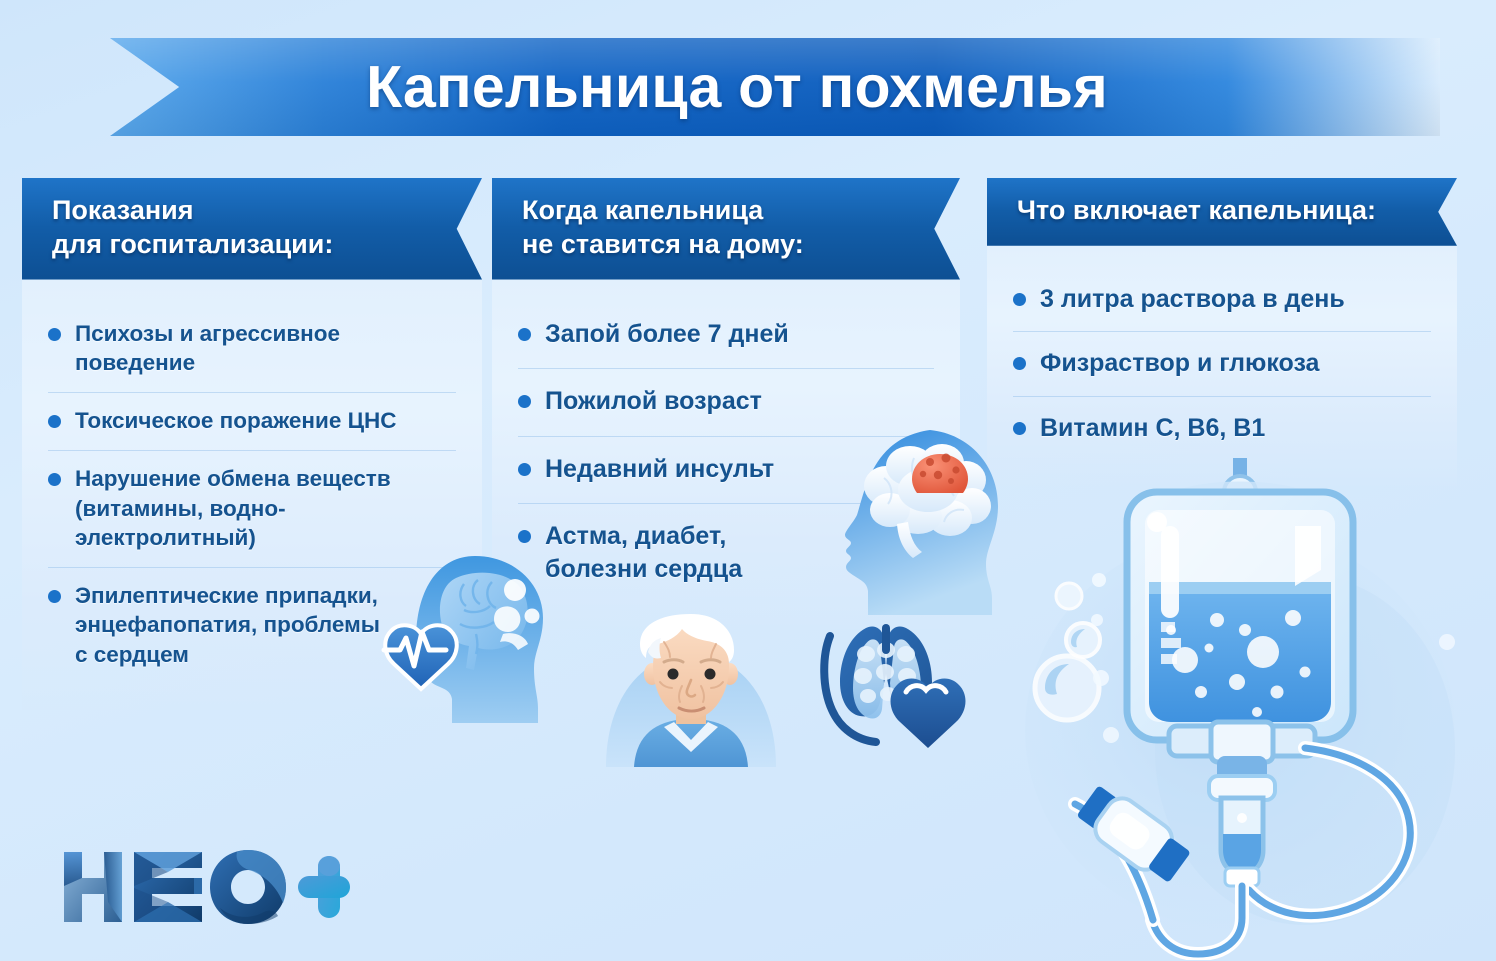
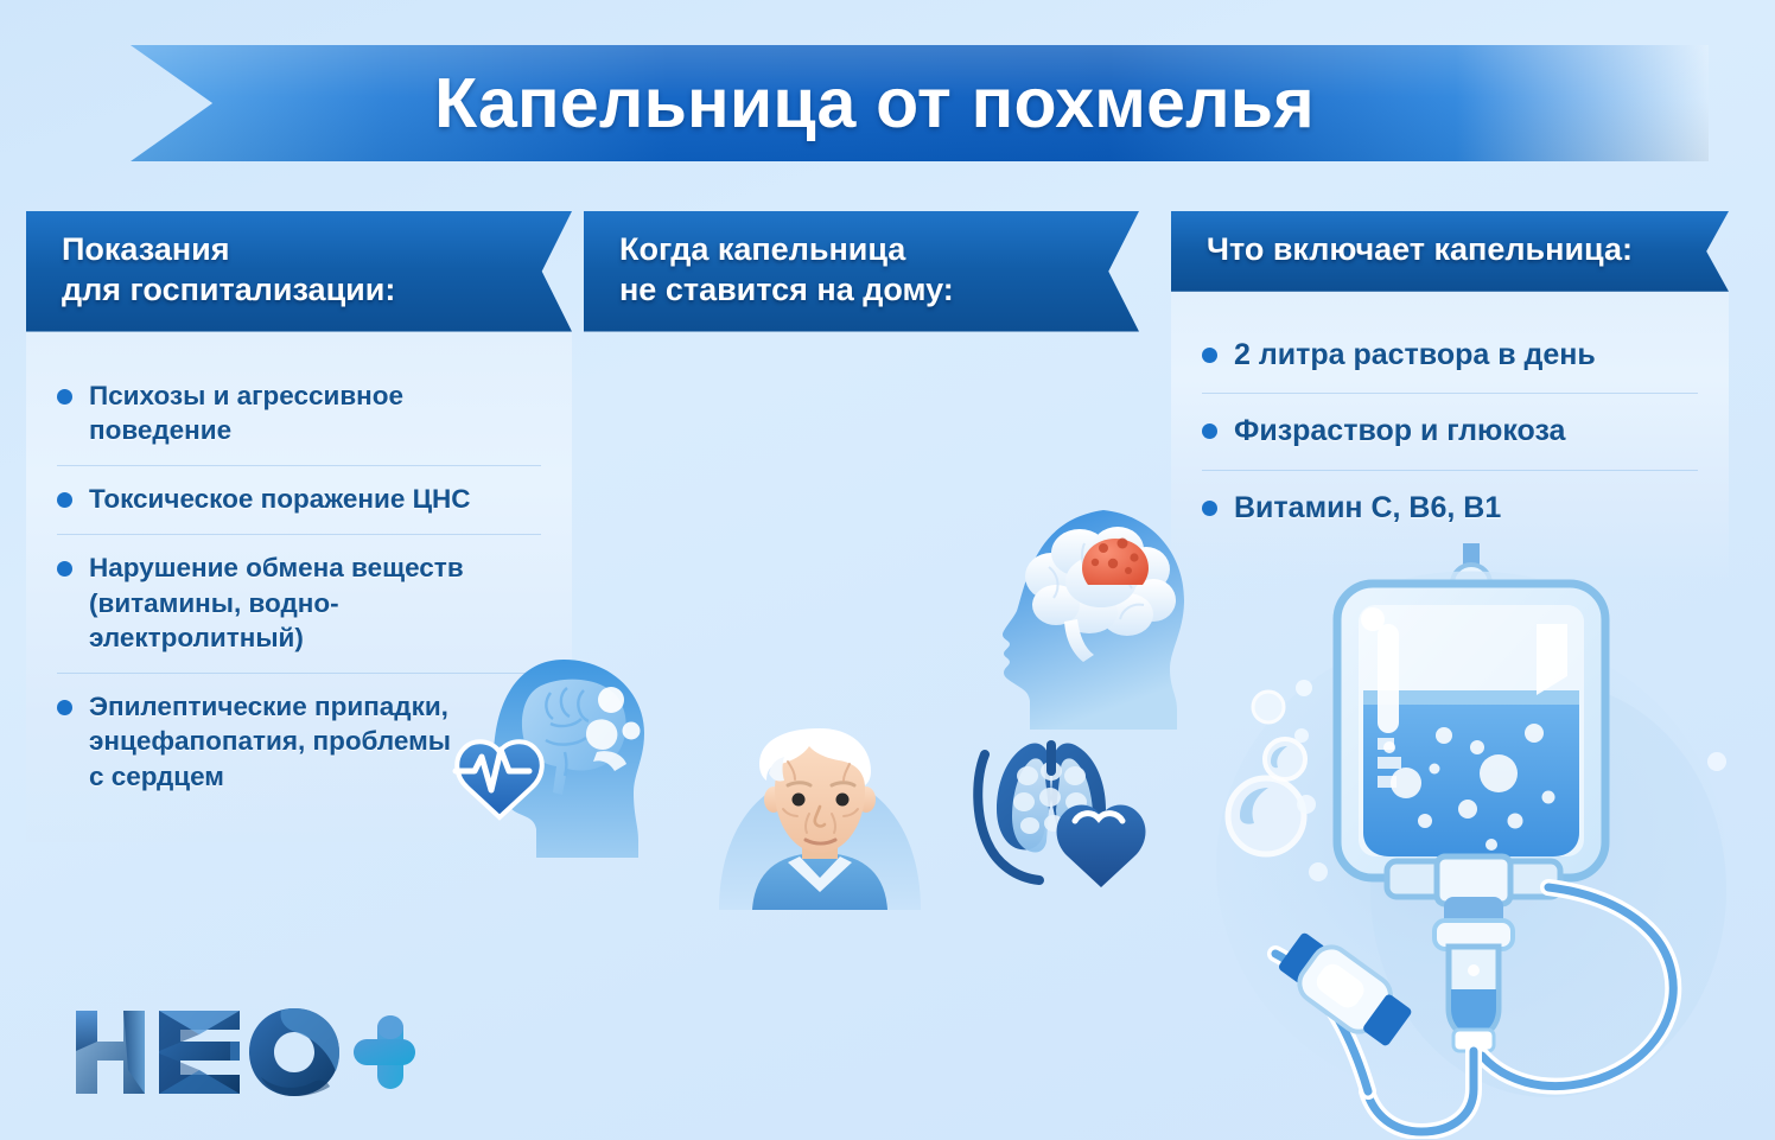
  Капельница от похмелья
  Показания
  для госпитализации:
  Психозы и агрессивное
  поведение
  Токсическое поражение ЦНС
  Нарушение обмена веществ
  (витамины, водно-электролитный)
  Эпилептические припадки,
  энцефапопатия, проблемы
  с сердцем
  Когда капельница
  не ставится на дому:
- Запой более 7 дней
- Пожилой возраст
- Недавний инсульт
- Астма, диабет,
- болезни сердца
  Что включает капельница:
- 3 литра раствора в день
+ 2 литра раствора в день
  Физраствор и глюкоза
  Витамин C, B6, B1
